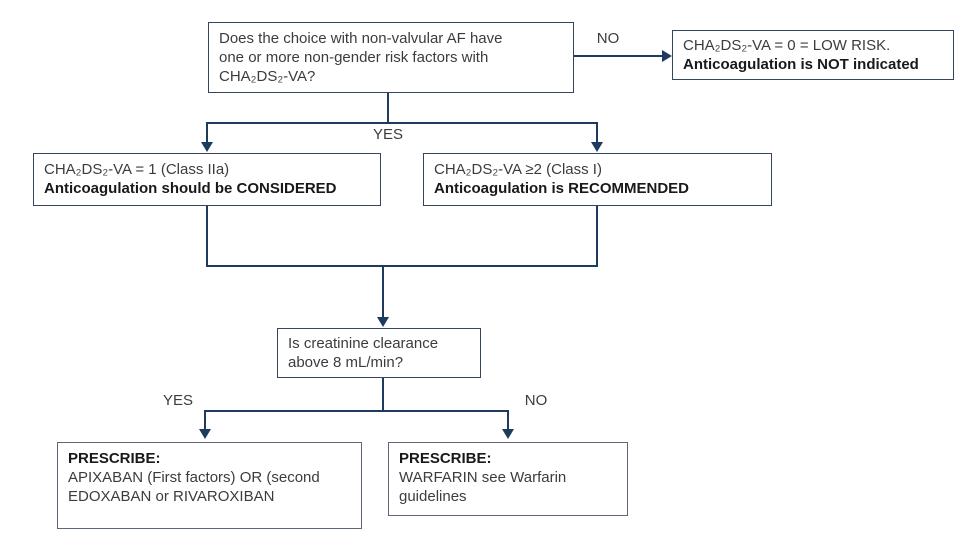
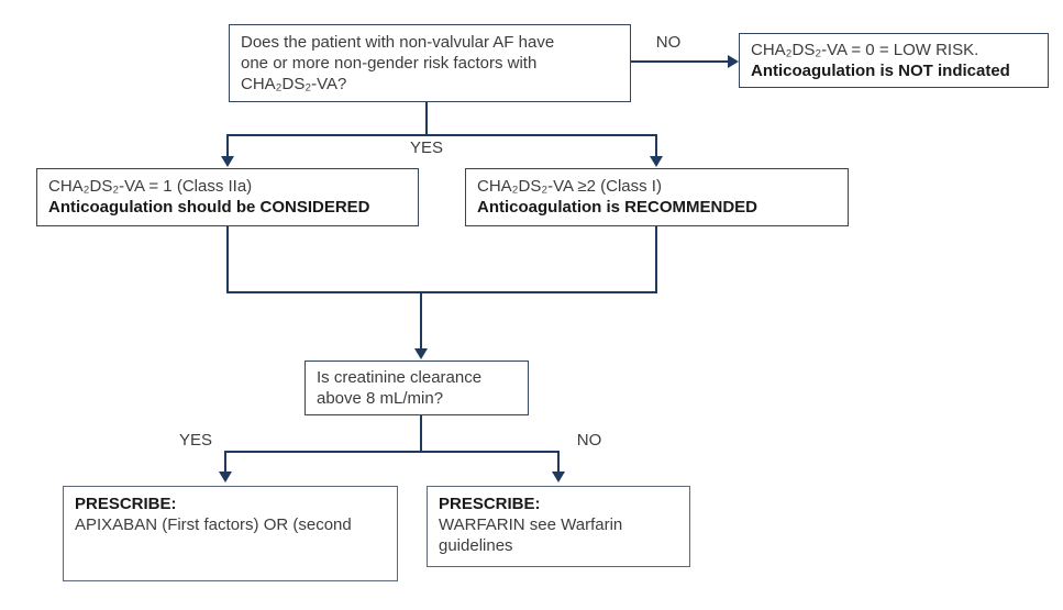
  NO
  YES
  YES
  NO
- Does the choice with non-valvular AF have
+ Does the patient with non-valvular AF have
  one or more non-gender risk factors with
  CHA₂DS₂-VA?
  CHA₂DS₂-VA = 0 = LOW RISK.
  Anticoagulation is NOT indicated
  CHA₂DS₂-VA = 1 (Class IIa)
  Anticoagulation should be CONSIDERED
  CHA₂DS₂-VA ≥2 (Class I)
  Anticoagulation is RECOMMENDED
  Is creatinine clearance
  above 8 mL/min?
  PRESCRIBE:
  APIXABAN (First factors) OR (second
- EDOXABAN or RIVAROXIBAN
  PRESCRIBE:
  WARFARIN see Warfarin
  guidelines
